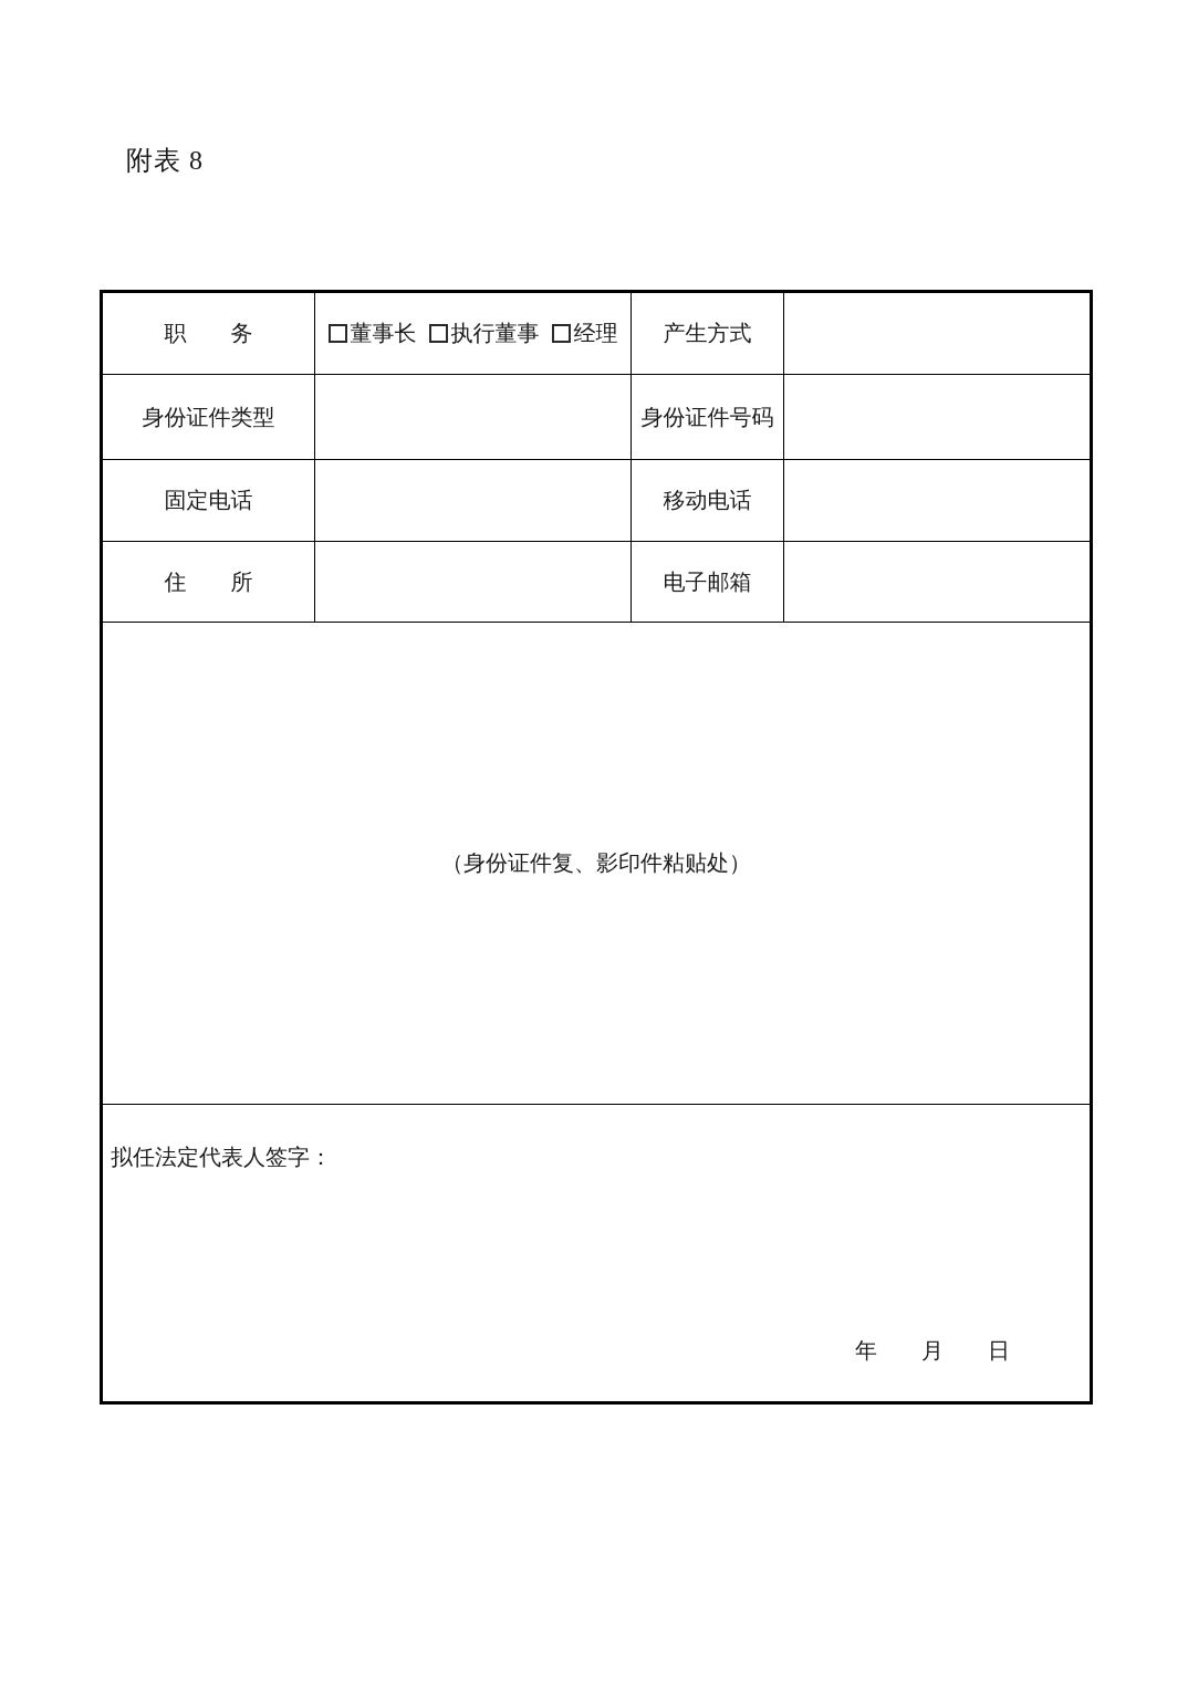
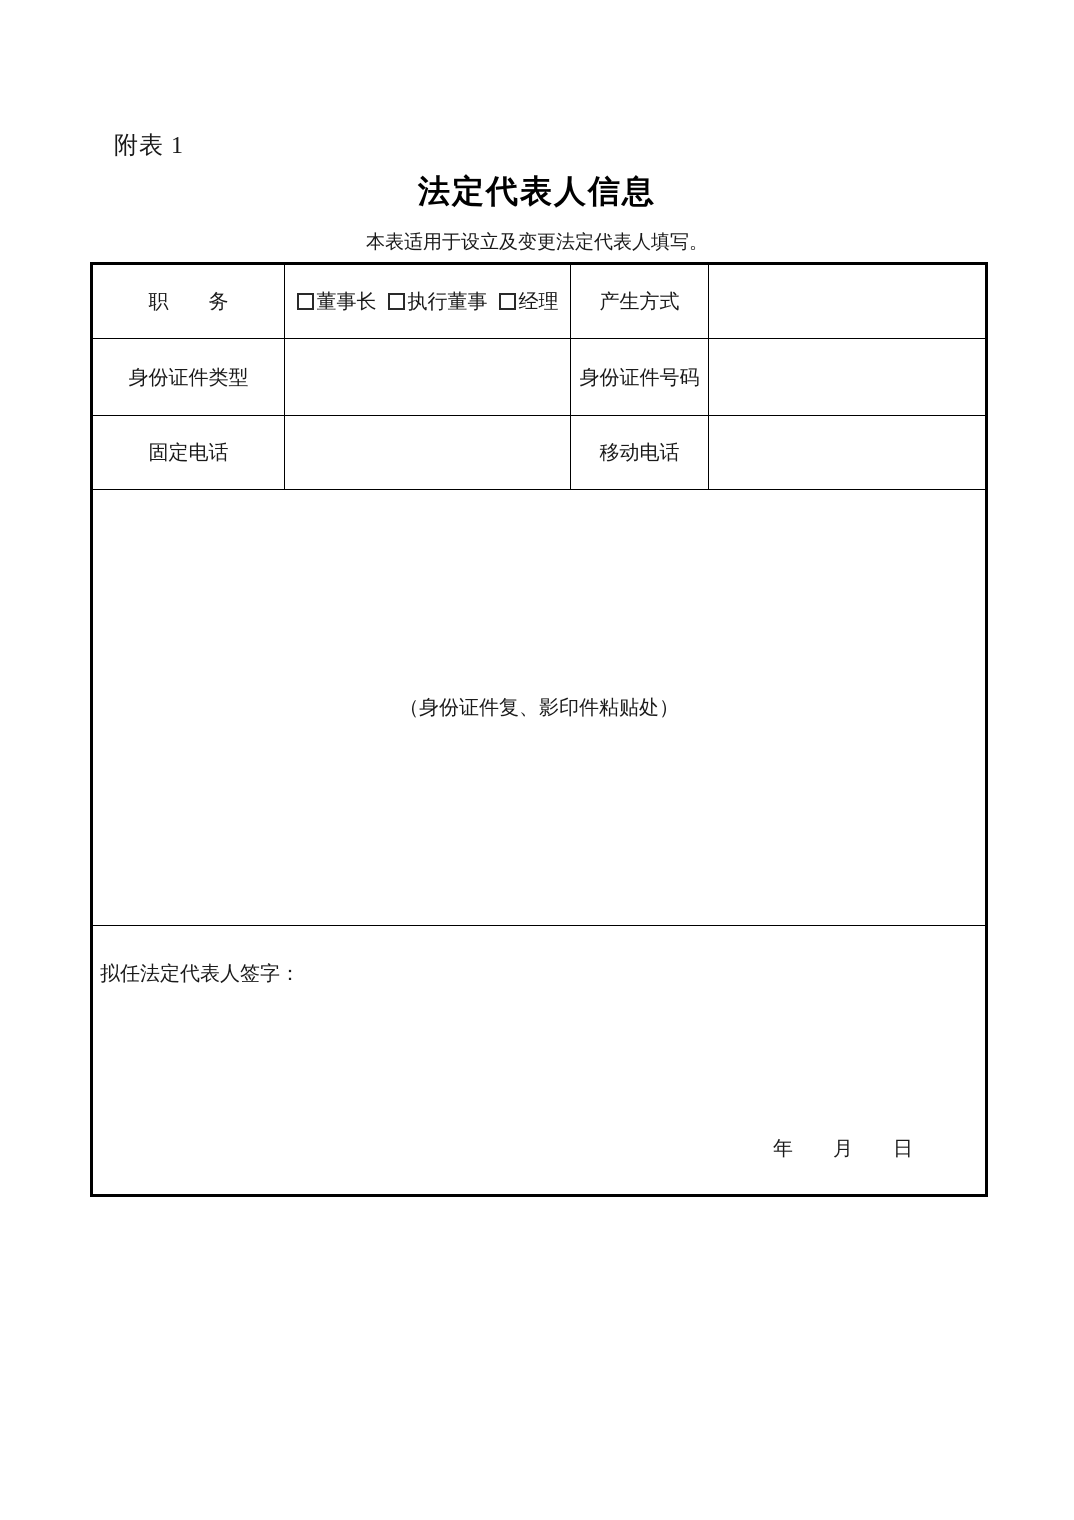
- 附表 8
+ 附表 1
+ 法定代表人信息
+ 本表适用于设立及变更法定代表人填写。
  职 务	董事长 执行董事 经理	产生方式
  身份证件类型		身份证件号码
  固定电话		移动电话
- 住 所		电子邮箱
  （身份证件复、影印件粘贴处）
  拟任法定代表人签字： 年 月 日
